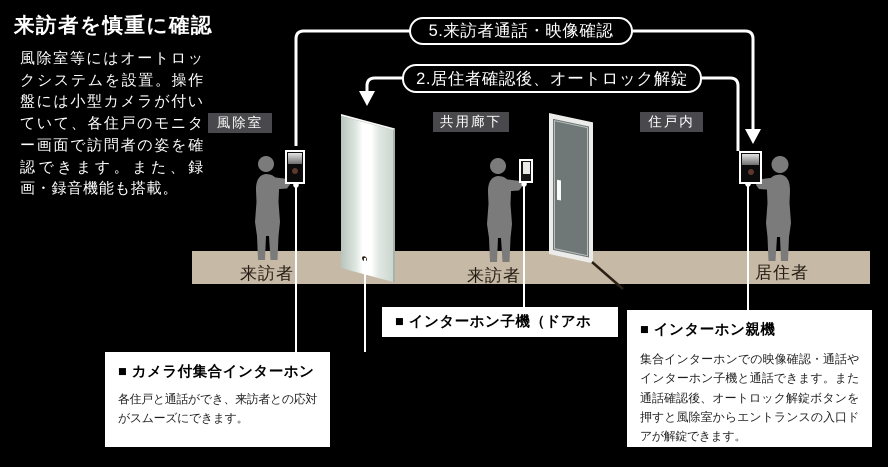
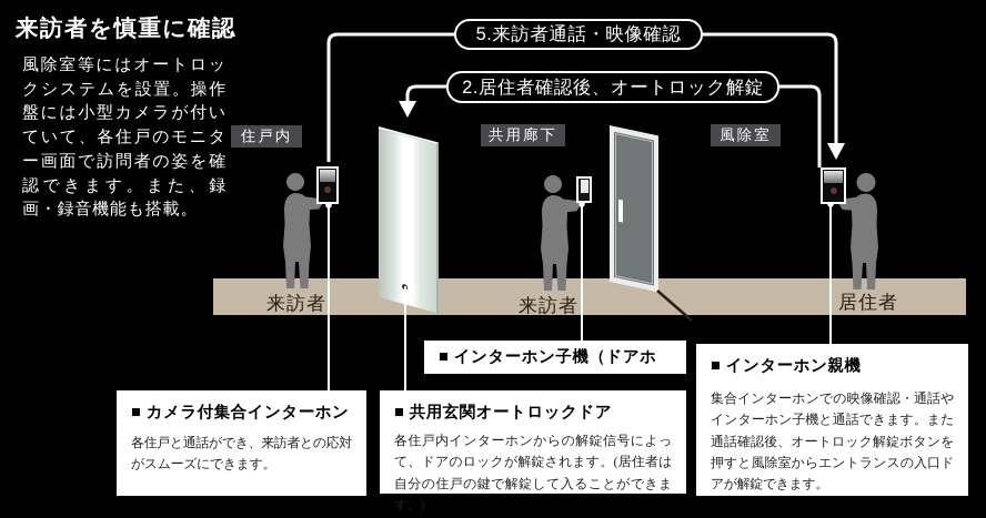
  来訪者を慎重に確認
  風除室等にはオートロックシステムを設置。操作盤には小型カメラが付いていて、各住戸のモニター画面で訪問者の姿を確認できます。また、録画・録音機能も搭載。
- 風除室
+ 住戸内
  共用廊下
- 住戸内
+ 風除室
  来訪者
  来訪者
  居住者
  5.来訪者通話・映像確認
  2.居住者確認後、オートロック解錠
  ■ カメラ付集合インターホン
  各住戸と通話ができ、来訪者との応対がスムーズにできます。
  ■ インターホン子機（ドアホ
+ ■ 共用玄関オートロックドア
+ 各住戸内インターホンからの解錠信号によって、ドアのロックが解錠されます。(居住者は自分の住戸の鍵で解錠して入ることができます。)
  ■ インターホン親機
  集合インターホンでの映像確認・通話やインターホン子機と通話できます。また通話確認後、オートロック解錠ボタンを押すと風除室からエントランスの入口ドアが解錠できます。
